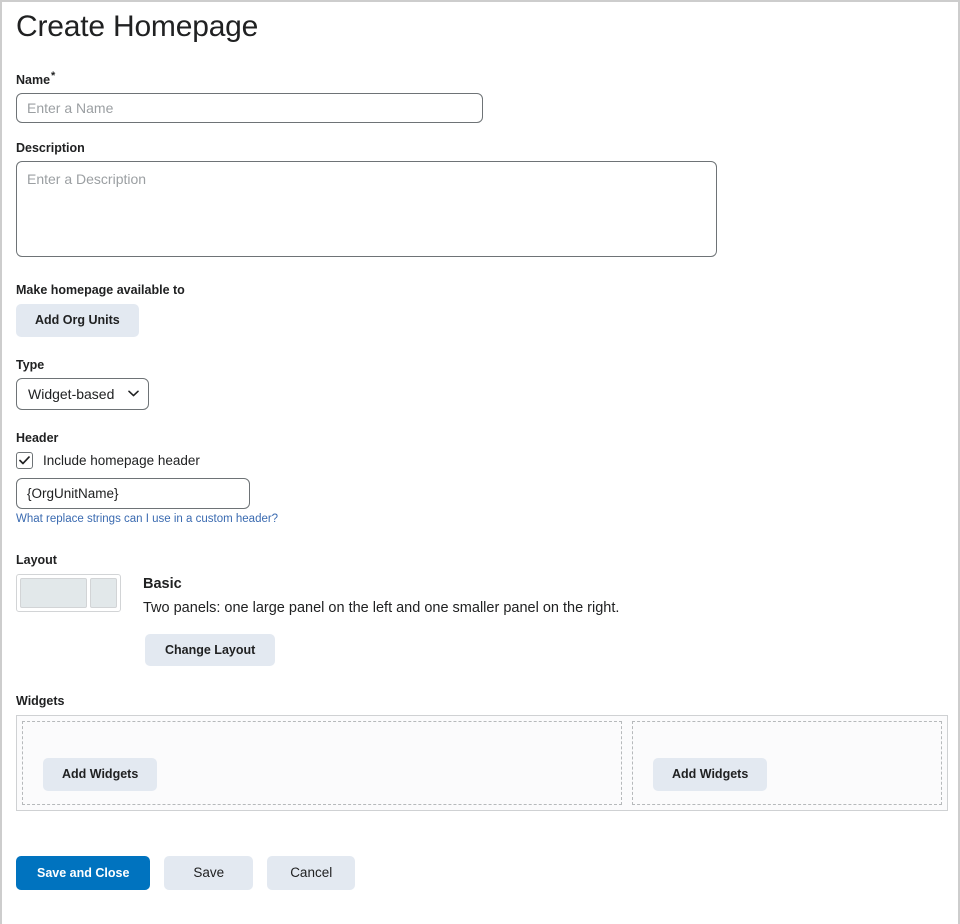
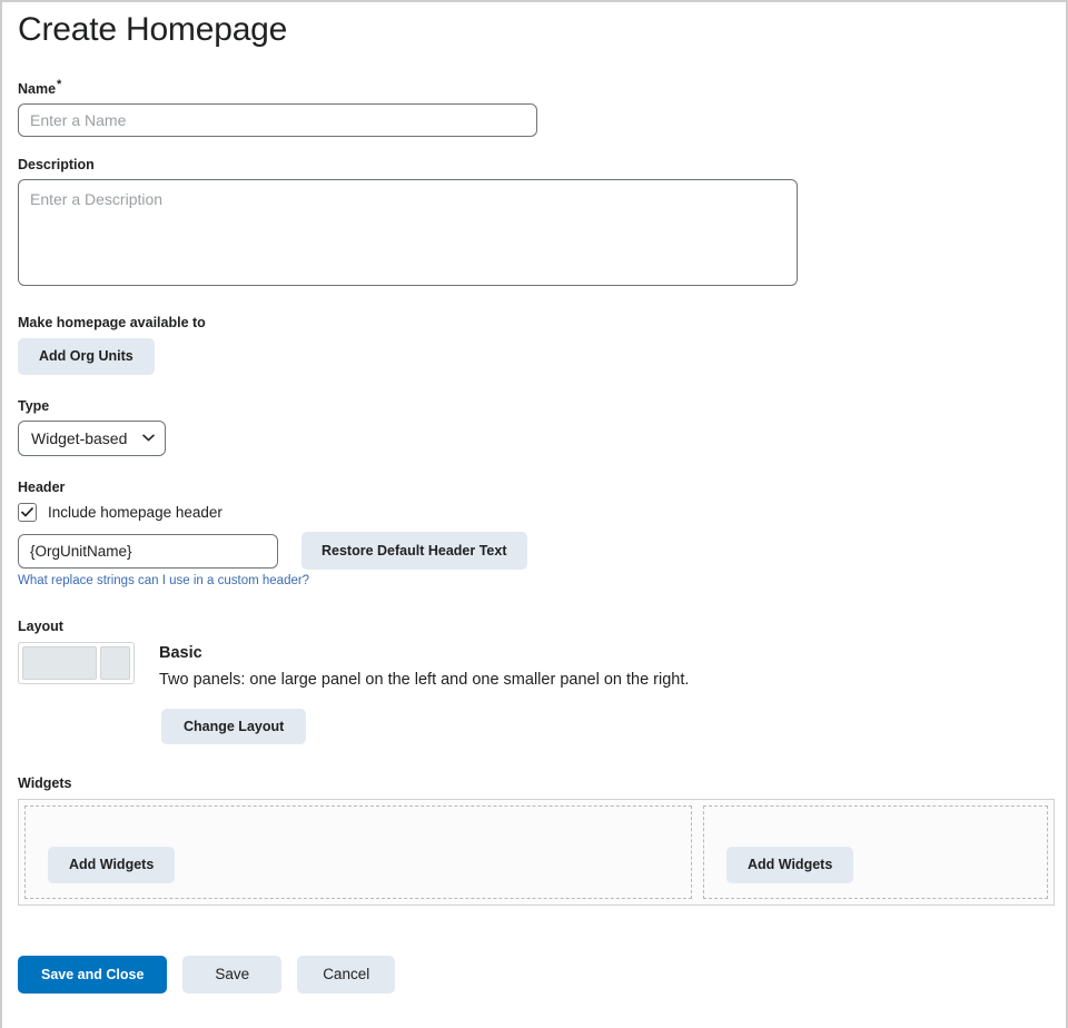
  Create Homepage
  Name*
  Enter a Name
  Description
  Enter a Description
  Make homepage available to
  Add Org Units
  Type
  Widget-based
  Header
  Include homepage header
  {OrgUnitName}
+ Restore Default Header Text
  What replace strings can I use in a custom header?
  Layout
  Basic
  Two panels: one large panel on the left and one smaller panel on the right.
  Change Layout
  Widgets
  Add Widgets
  Add Widgets
  Save and Close
  Save
  Cancel
